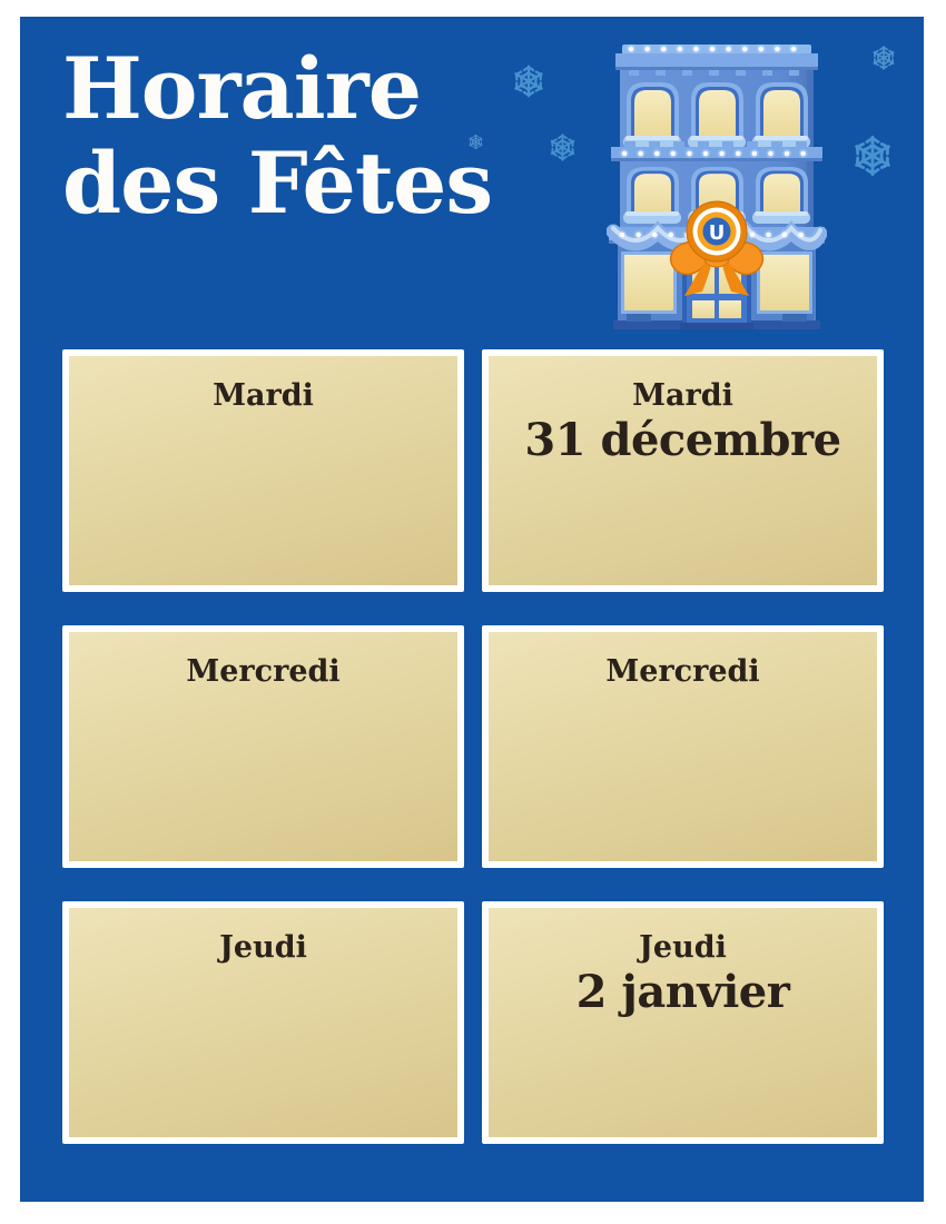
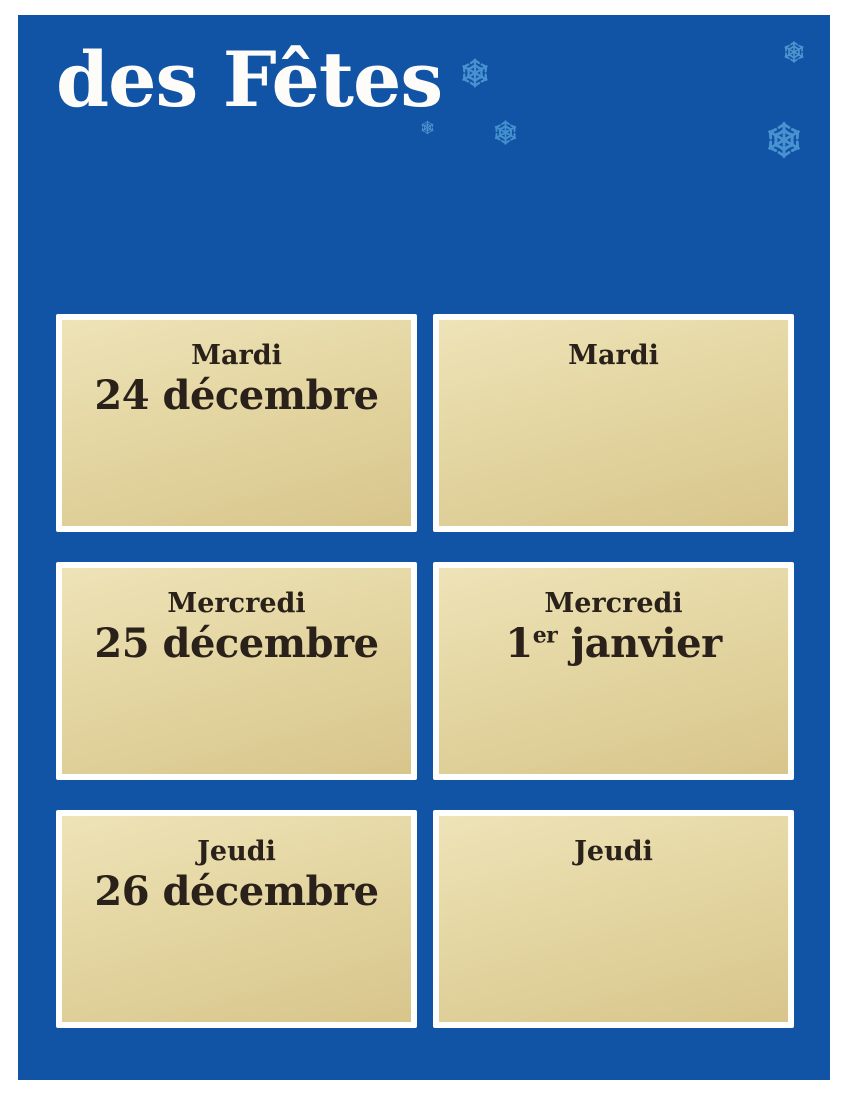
- Horaire
  des Fêtes
- U
  Mardi
+ 24 décembre
  Mardi
- 31 décembre
  Mercredi
+ 25 décembre
  Mercredi
+ 1er janvier
  Jeudi
+ 26 décembre
  Jeudi
- 2 janvier
